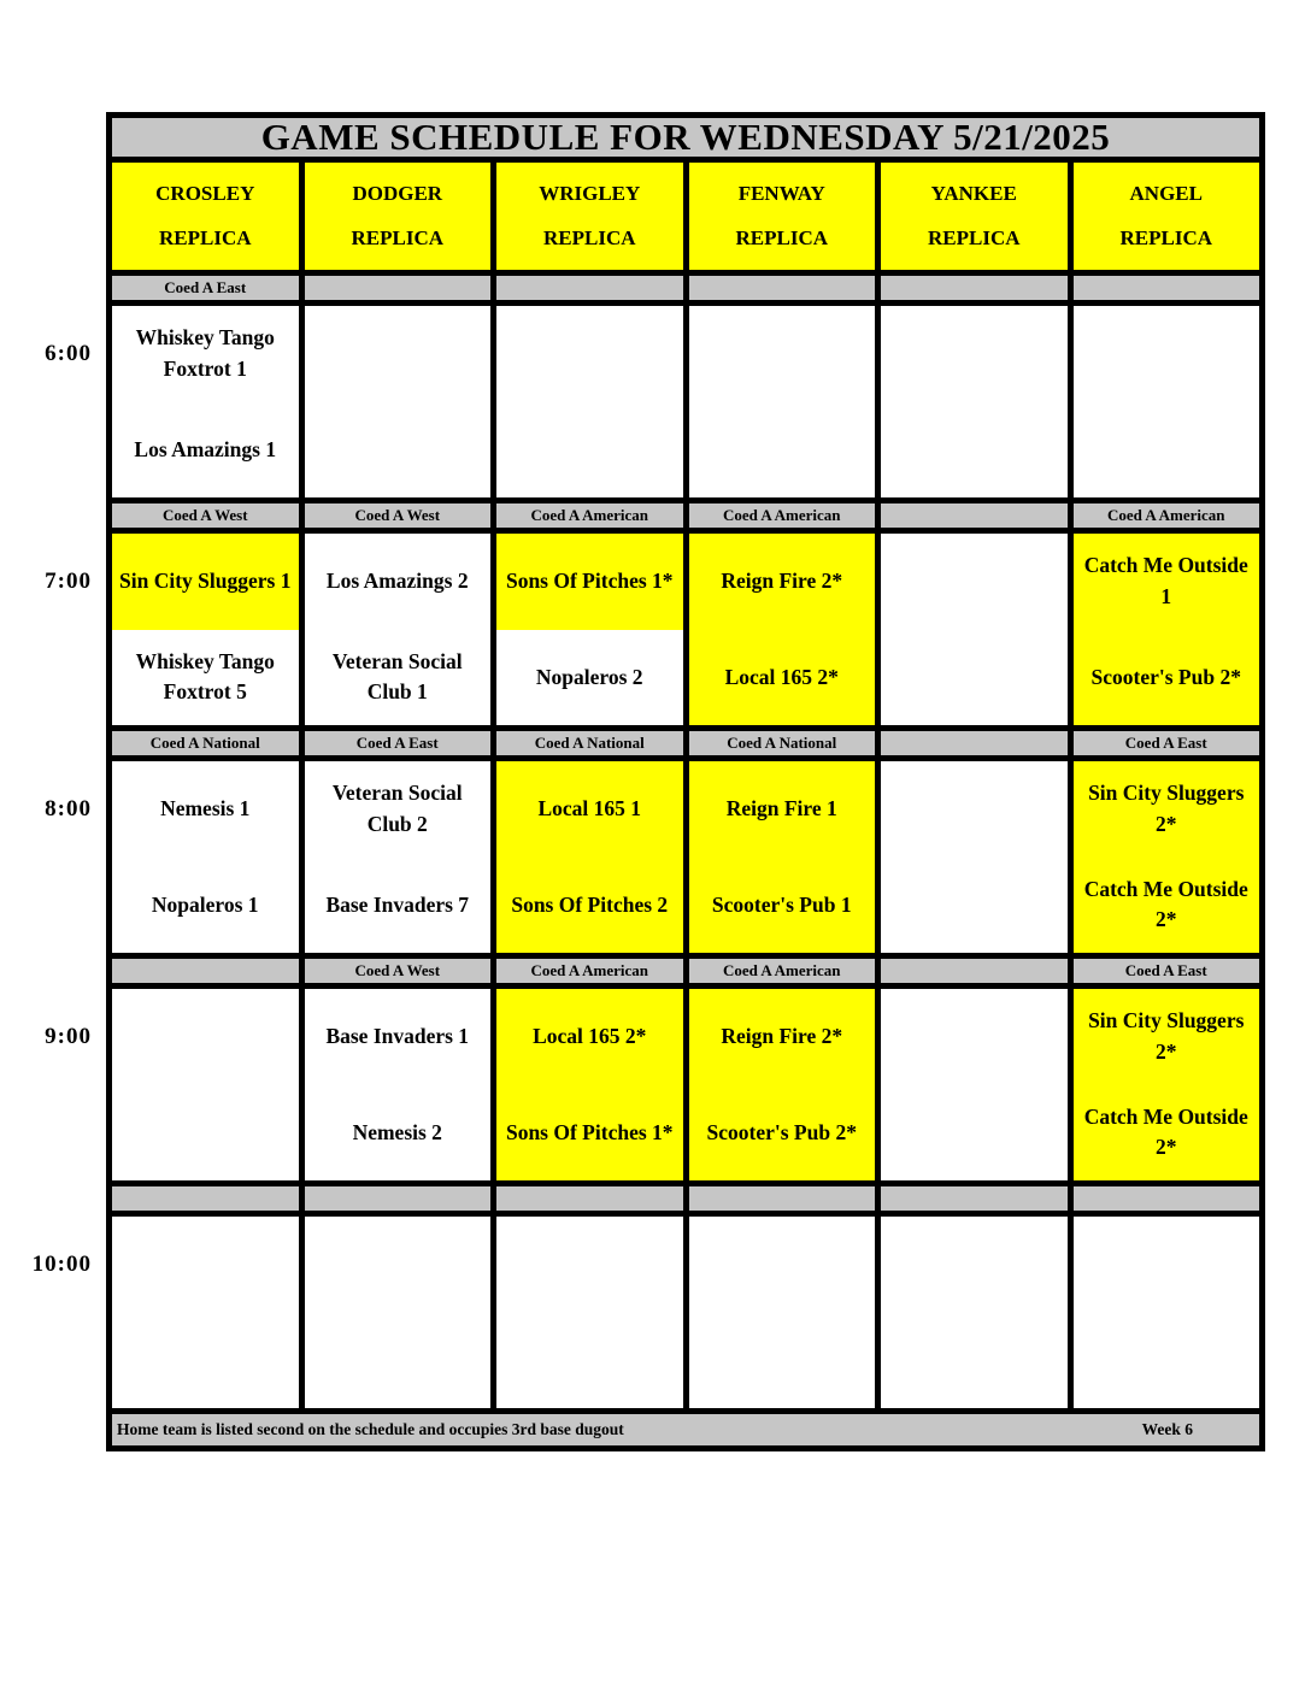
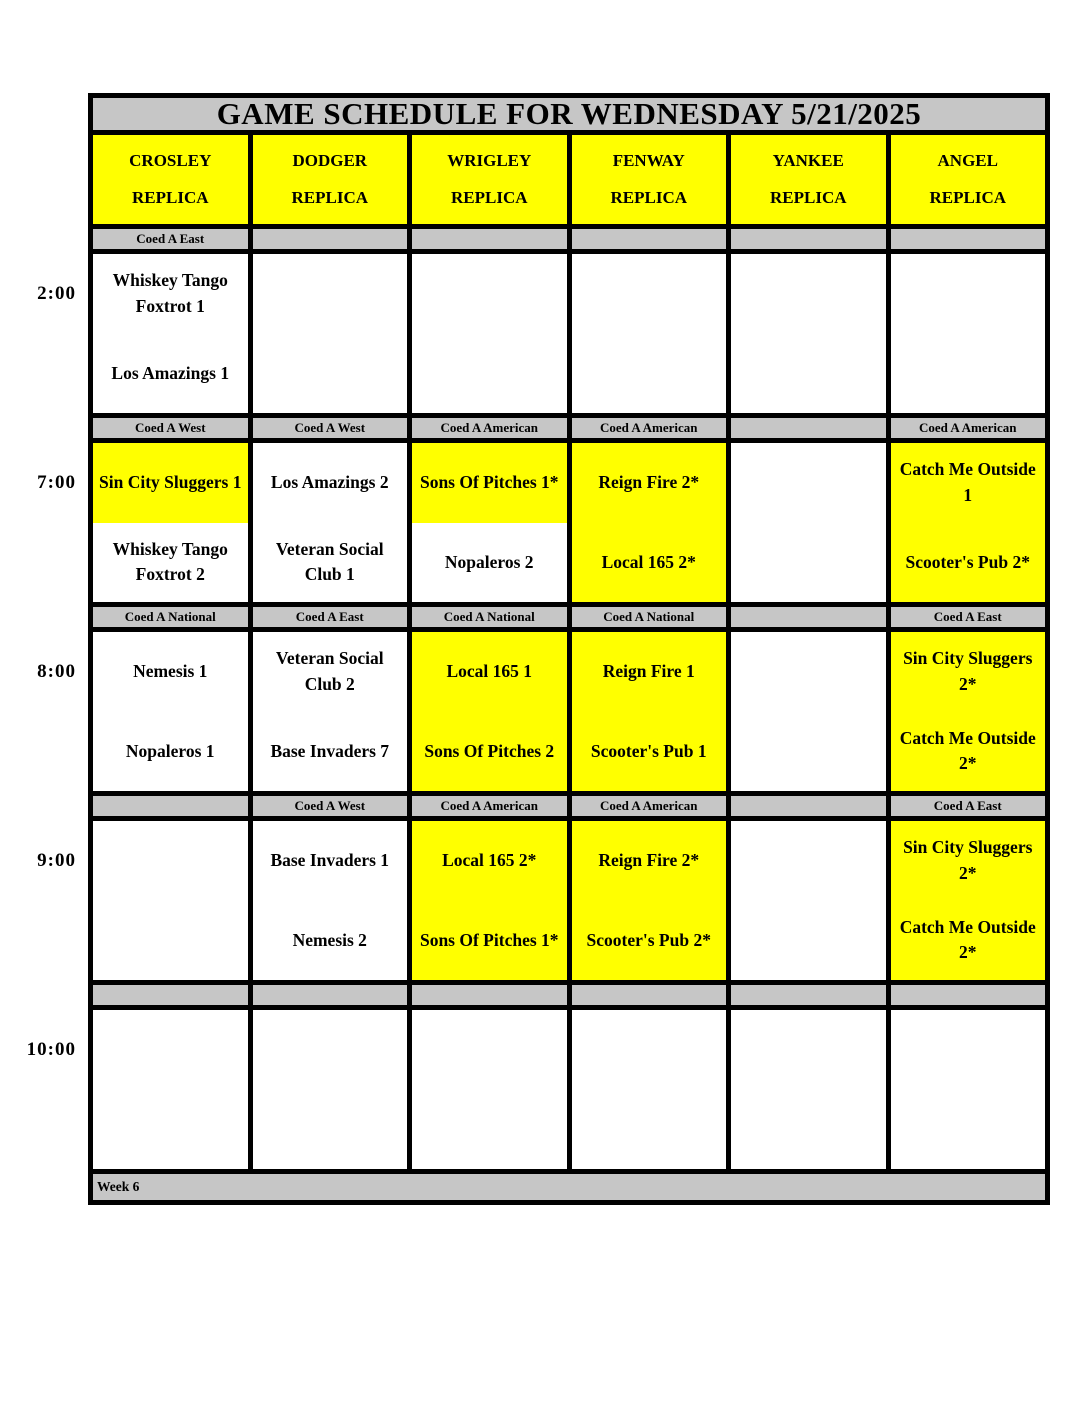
- 6:00
+ 2:00
  7:00
  8:00
  9:00
  10:00
  GAME SCHEDULE FOR WEDNESDAY 5/21/2025
  CROSLEY
  REPLICA
  DODGER
  REPLICA
  WRIGLEY
  REPLICA
  FENWAY
  REPLICA
  YANKEE
  REPLICA
  ANGEL
  REPLICA
  Coed A East
  Whiskey Tango Foxtrot 1
  Los Amazings 1
  Coed A West
  Coed A West
  Coed A American
  Coed A American
  Coed A American
  Sin City Sluggers 1
- Whiskey Tango Foxtrot 5
+ Whiskey Tango Foxtrot 2
  Los Amazings 2
  Veteran Social Club 1
  Sons Of Pitches 1*
  Nopaleros 2
  Reign Fire 2*
  Local 165 2*
  Catch Me Outside 1
  Scooter's Pub 2*
  Coed A National
  Coed A East
  Coed A National
  Coed A National
  Coed A East
  Nemesis 1
  Nopaleros 1
  Veteran Social Club 2
  Base Invaders 7
  Local 165 1
  Sons Of Pitches 2
  Reign Fire 1
  Scooter's Pub 1
  Sin City Sluggers 2*
  Catch Me Outside 2*
  Coed A West
  Coed A American
  Coed A American
  Coed A East
  Base Invaders 1
  Nemesis 2
  Local 165 2*
  Sons Of Pitches 1*
  Reign Fire 2*
  Scooter's Pub 2*
  Sin City Sluggers 2*
  Catch Me Outside 2*
- Home team is listed second on the schedule and occupies 3rd base dugout
  Week 6
